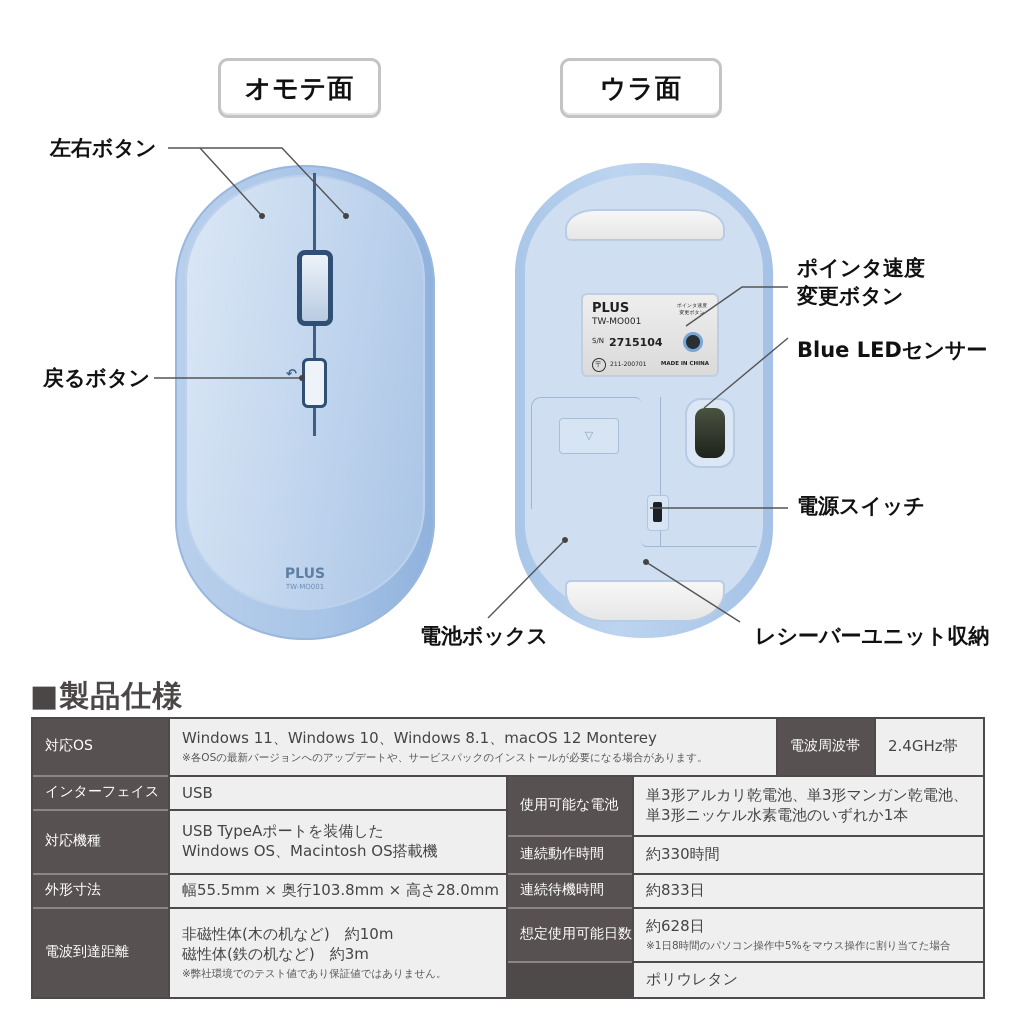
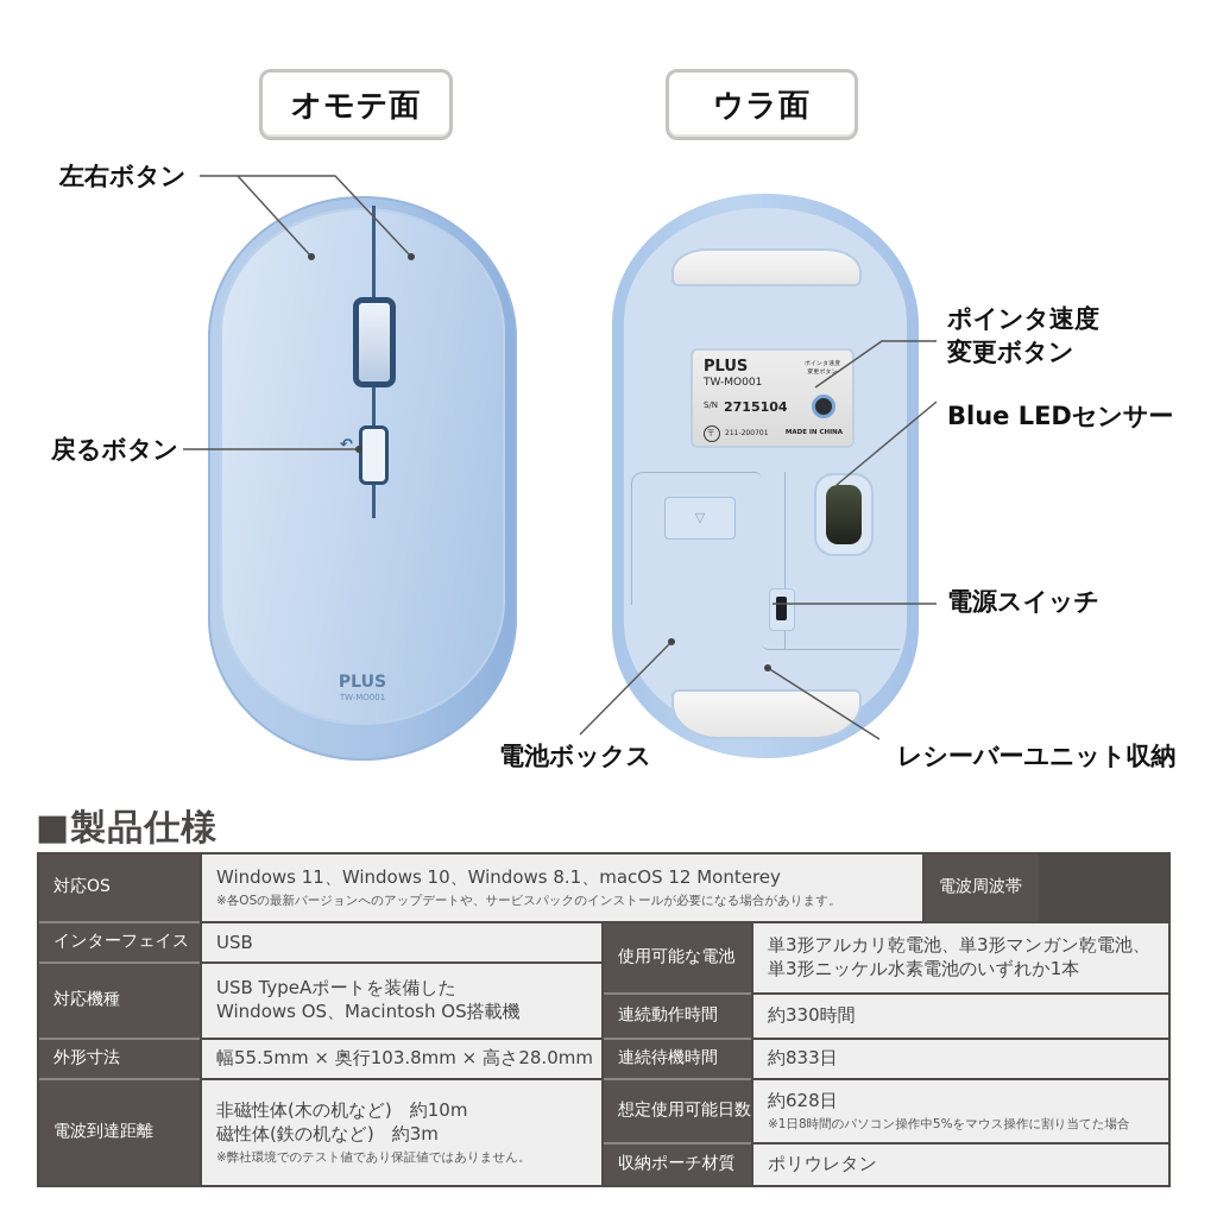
  オモテ面
  ウラ面
  ↶
  PLUS
  TW-MO001
  PLUS
  TW-MO001
  S/N
  2715104
  〒
  ▽
  左右ボタン
  戻るボタン
  ポインタ速度
  変更ボタン
  Blue LEDセンサー
  電源スイッチ
  電池ボックス
  レシーバーユニット収納
  ■製品仕様
  対応OS
  Windows 11、Windows 10、Windows 8.1、macOS 12 Monterey
  ※各OSの最新バージョンへのアップデートや、サービスパックのインストールが必要になる場合があります。
  電波周波帯
- 2.4GHz帯
  インターフェイス
  USB
  対応機種
  USB TypeAポートを装備した
  Windows OS、Macintosh OS搭載機
  外形寸法
  幅55.5mm × 奥行103.8mm × 高さ28.0mm
  電波到達距離
  非磁性体(木の机など) 約10m
  磁性体(鉄の机など) 約3m
  ※弊社環境でのテスト値であり保証値ではありません。
  使用可能な電池
  単3形アルカリ乾電池、単3形マンガン乾電池、
  単3形ニッケル水素電池のいずれか1本
  連続動作時間
  約330時間
  連続待機時間
  約833日
  想定使用可能日数
  約628日
  ※1日8時間のパソコン操作中5%をマウス操作に割り当てた場合
+ 収納ポーチ材質
  ポリウレタン
